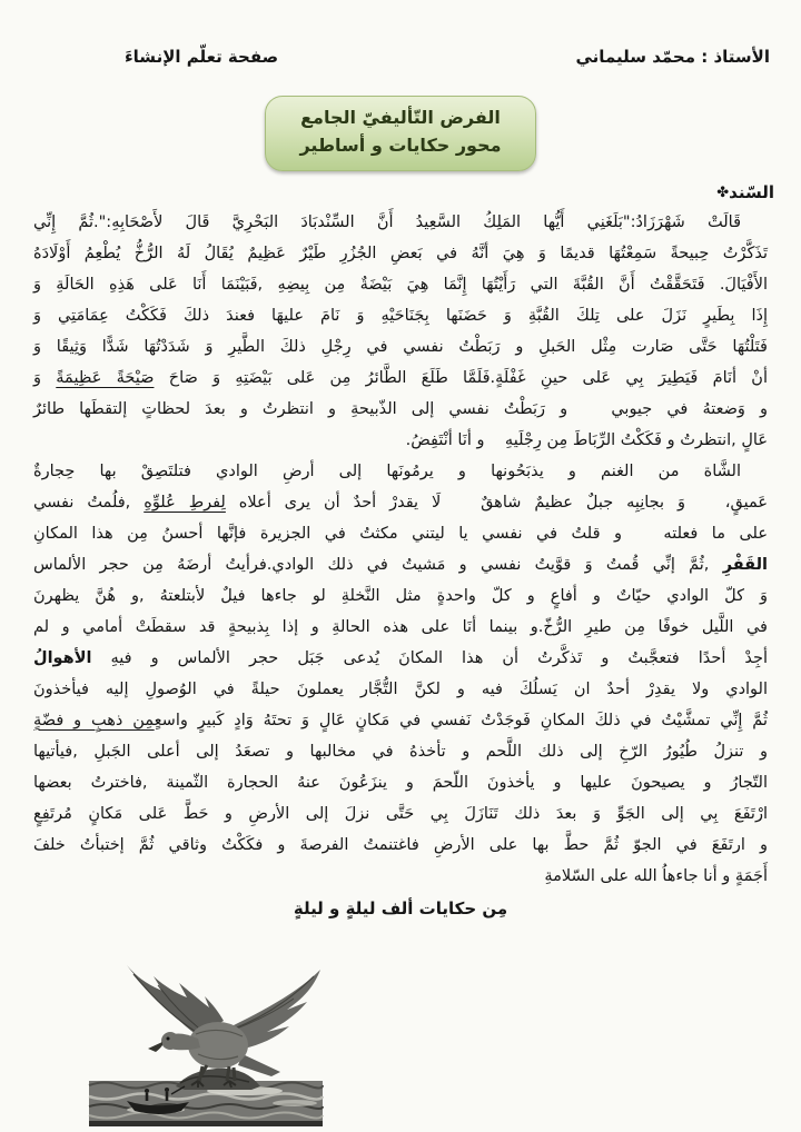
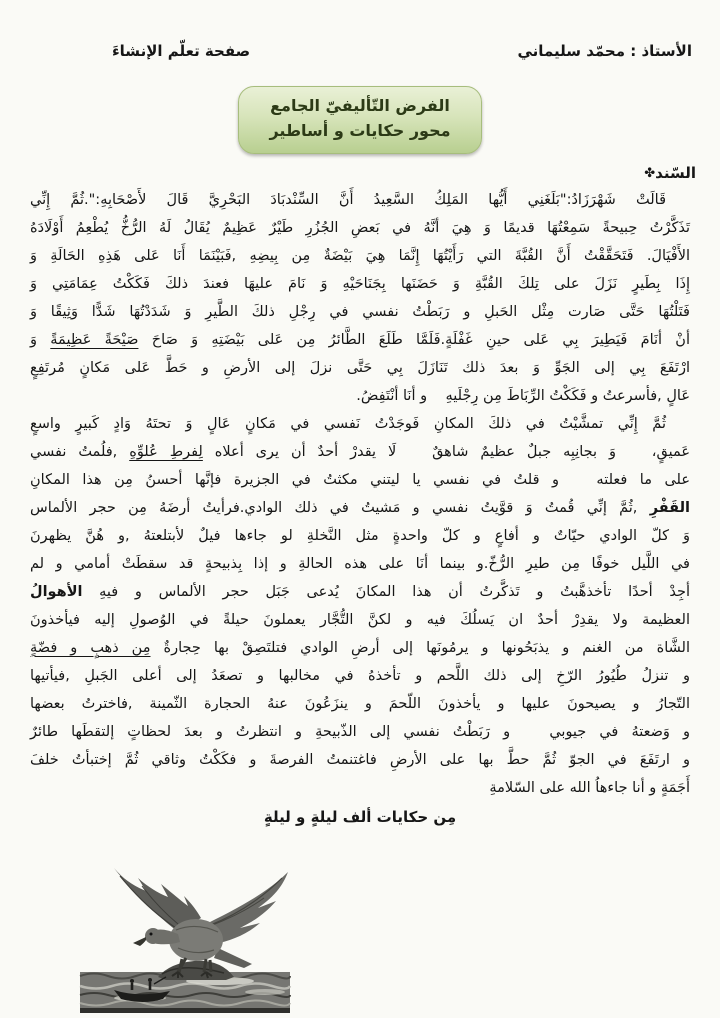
  الأستاذ : محمّد سليماني
  صفحة تعلّم الإنشاءَ
  الفرض التّأليفيّ الجامع
  محور حكايات و أساطير
  السّند✤
  قَالَتْ شَهْرَزَادُ:"بَلَغَنِي أَيُّها المَلِكُ السَّعِيدُ أَنَّ السِّنْدبَادَ البَحْرِيَّ قَالَ لأَصْحَابِهِ:".ثُمَّ إِنِّي
  تَذَكَّرْتُ حِبيحةً سَمِعْتُهَا قديمًا وَ هِيَ أنَّهُ في بَعضِ الجُزُرِ طَيْرٌ عَظِيمٌ يُقَالُ لَهُ الرُّخُّ يُطْعِمُ أَوْلَادَهُ
  الأَفْيَالَ. فَتَحَقَّقْتُ أَنَّ القُبَّةَ التي رَأَيْتُهَا إِنَّمَا هِيَ بَيْضَةٌ مِن بِيضِهِ ,فَبَيْنَمَا أَنَا عَلى هَذِهِ الحَالَةِ وَ
  إِذَا بِطَيرٍ نَزَلَ على تِلكَ القُبَّةِ وَ حَضَنَها بِجَنَاحَيْهِ وَ نَامَ عليهَا فعندَ ذلكَ فَكَكْتُ عِمَامَتِي وَ
  فَتَلْتُهَا حَتَّى صَارت مِثْل الحَبلِ و رَبَطْتُ نفسي في رِجْلِ ذلكَ الطَّيرِ وَ شَدَدْتُهَا شَدًّا وَثِيقًا وَ
  أنْ أنَامَ فَيَطِيرَ بِي عَلى حينِ غَفْلَةٍ.فَلَمَّا طَلَعَ الطَّائرُ مِن عَلى بَيْضَتِهِ وَ صَاحَ صَيْحَةً عَظِيمَةً وَ
- و وَضعتهُ في جيوبي و رَبَطْتُ نفسي إلى الذّبيحةِ و انتظرتُ و بعدَ لحظاتٍ إلتقطَها طائرٌ
+ ارْتَفَعَ بِي إلى الجَوِّ وَ بعدَ ذلك تَنَازَلَ بِي حَتَّى نزلَ إلى الأرضِ و حَطَّ عَلى مَكانٍ مُرتَفِعٍ
- عَالٍ ,انتظرتُ و فَكَكْتُ الرِّبَاطَ مِن رِجْلَيهِ و أنَا أنْتَفِضُ.
+ عَالٍ ,فأسرعتُ و فَكَكْتُ الرِّبَاطَ مِن رِجْلَيهِ و أنَا أنْتَفِضُ.
- الشَّاة من الغنم و يذبَحُونها و يرمُونَها إلى أرضِ الوادي فتلتَصِقْ بها حِجارةٌ
+ ثُمَّ إِنِّي تمشَّيْتُ في ذلكَ المكانِ فَوجَدْتُ نَفسي في مَكانٍ عَالٍ وَ تحتَهُ وَادٍ كَبيرٍ واسعٍ
  عَميقٍ، وَ بجانِبِه جبلٌ عظيمٌ شاهقٌ لَا يقدرْ أحدٌ أن يرى أعلاه لِفرطِ عُلوِّهِ ,فلُمتُ نفسي
  على ما فعلته و قلتُ في نفسي يا ليتني مكثتُ في الجزيرة فإنَّها أحسنُ مِن هذا المكانِ
  القَفْرِ ,ثُمَّ إنِّي قُمتُ وَ قوَّيتُ نفسي و مَشيتُ في ذلك الوادي.فرأيتُ أرضَهُ مِن حجر الألماس
  وَ كلّ الوادي حيّاتٌ و أفاعٍ و كلّ واحدةٍ مثل النَّخلةِ لو جاءها فيلٌ لأبتلعتهُ ,و هُنَّ يظهرنَ
  في اللَّيل خوفًا مِن طيرِ الرُّخّ.و بينما أنَا على هذه الحالةِ و إذا بِذبيحةٍ قد سقطَتْ أمامي و لم
- أجِدْ أحدًا فتعجَّبتُ و تَذكَّرتُ أن هذا المكانَ يُدعى جَبَل حجر الألماس و فيهِ الأهوالُ
+ أجِدْ أحدًا تأخذهَّبتُ و تَذكَّرتُ أن هذا المكانَ يُدعى جَبَل حجر الألماس و فيهِ الأهوالُ
- الوادي ولا يقدِرْ أحدٌ ان يَسلُكَ فيه و لكنَّ التُّجَّار يعملونَ حيلةً في الوُصولِ إليه فيأخذونَ
+ العظيمة ولا يقدِرْ أحدٌ ان يَسلُكَ فيه و لكنَّ التُّجَّار يعملونَ حيلةً في الوُصولِ إليه فيأخذونَ
- ثُمَّ إِنِّي تمشَّيْتُ في ذلكَ المكانِ فَوجَدْتُ نَفسي في مَكانٍ عَالٍ وَ تحتَهُ وَادٍ كَبيرٍ واسعٍمِن ذهبٍ و فضّةٍ
+ الشَّاة من الغنم و يذبَحُونها و يرمُونَها إلى أرضِ الوادي فتلتَصِقْ بها حِجارةٌ مِن ذهبٍ و فضّةٍ
  و تنزلُ طُيُورُ الرّخِ إلى ذلك اللَّحم و تأخذهُ في مخالبها و تصعَدُ إلى أعلى الجَبلِ ,فيأتيها
  التّجارُ و يصيحونَ عليها و يأخذونَ اللّحمَ و ينزَعُونَ عنهُ الحجارة الثّمينة ,فاخترتُ بعضها
- ارْتَفَعَ بِي إلى الجَوِّ وَ بعدَ ذلك تَنَازَلَ بِي حَتَّى نزلَ إلى الأرضِ و حَطَّ عَلى مَكانٍ مُرتَفِعٍ
+ و وَضعتهُ في جيوبي و رَبَطْتُ نفسي إلى الذّبيحةِ و انتظرتُ و بعدَ لحظاتٍ إلتقطَها طائرٌ
  و ارتَفَعَ في الجوّ ثُمَّ حطَّ بها على الأرضِ فاغتنمتُ الفرصةَ و فكَكْتُ وثاقي ثُمَّ إختبأتُ خلفَ
  أَجَمَةٍ و أنا جاءهاُ الله على السّلامةِ
  مِن حكايات ألف ليلةٍ و ليلةٍ
